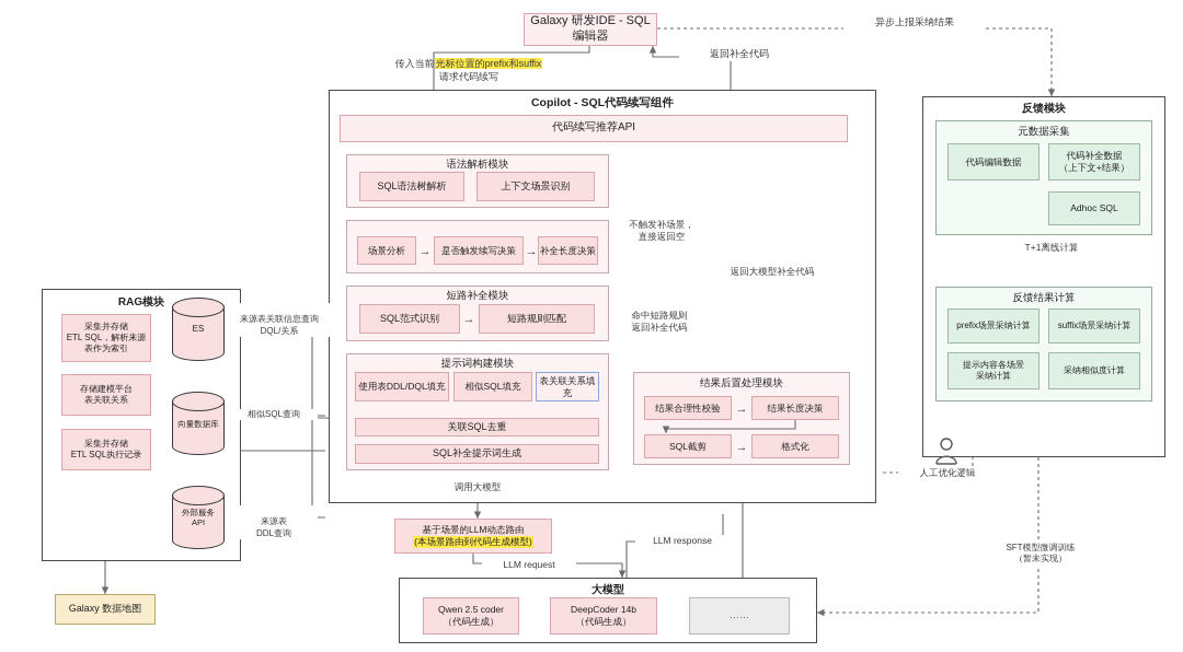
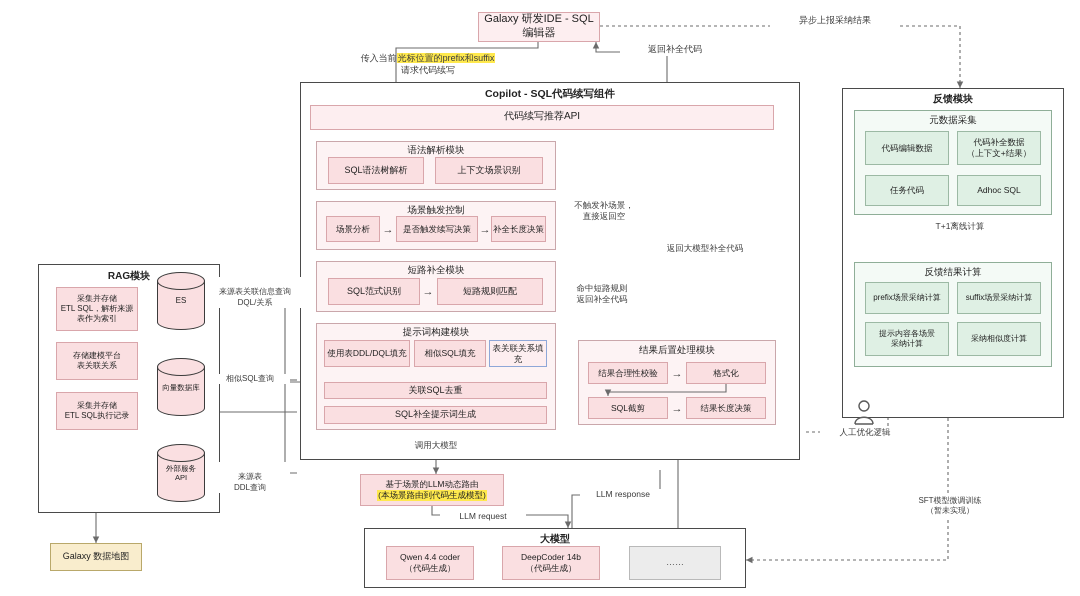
  Galaxy 研发IDE - SQL编辑器
  传入当前光标位置的prefix和suffix
  请求代码续写
  异步上报采纳结果
  返回补全代码
  Copilot - SQL代码续写组件
  代码续写推荐API
  语法解析模块
  SQL语法树解析
  上下文场景识别
+ 场景触发控制
  场景分析
  →
  是否触发续写决策
  →
  补全长度决策
  不触发补场景，
  直接返回空
  短路补全模块
  SQL范式识别
  →
  短路规则匹配
  命中短路规则
  返回补全代码
  提示词构建模块
  使用表DDL/DQL填充
  相似SQL填充
  表关联关系填充
  关联SQL去重
  SQL补全提示词生成
  结果后置处理模块
  结果合理性校验
  →
- 结果长度决策
+ 格式化
  SQL截剪
  →
- 格式化
+ 结果长度决策
  返回大模型补全代码
  调用大模型
  RAG模块
  采集并存储
  ETL SQL，解析来源
  表作为索引
  存储建模平台
  表关联关系
  采集并存储
  ETL SQL执行记录
  ES
  向量数据库
  外部服务
  API
  来源表关联信息查询
  DQL/关系
  相似SQL查询
  来源表
  DDL查询
  Galaxy 数据地图
  基于场景的LLM动态路由
  (本场景路由到代码生成模型)
  LLM request
  LLM response
  大模型
- Qwen 2.5 coder
+ Qwen 4.4 coder
  （代码生成）
  DeepCoder 14b
  （代码生成）
  ……
  反馈模块
  元数据采集
  代码编辑数据
  代码补全数据
  （上下文+结果）
+ 任务代码
  Adhoc SQL
  T+1离线计算
  反馈结果计算
  prefix场景采纳计算
  suffix场景采纳计算
  提示内容各场景
  采纳计算
  采纳相似度计算
  人工优化逻辑
  SFT模型微调训练
  （暂未实现）
